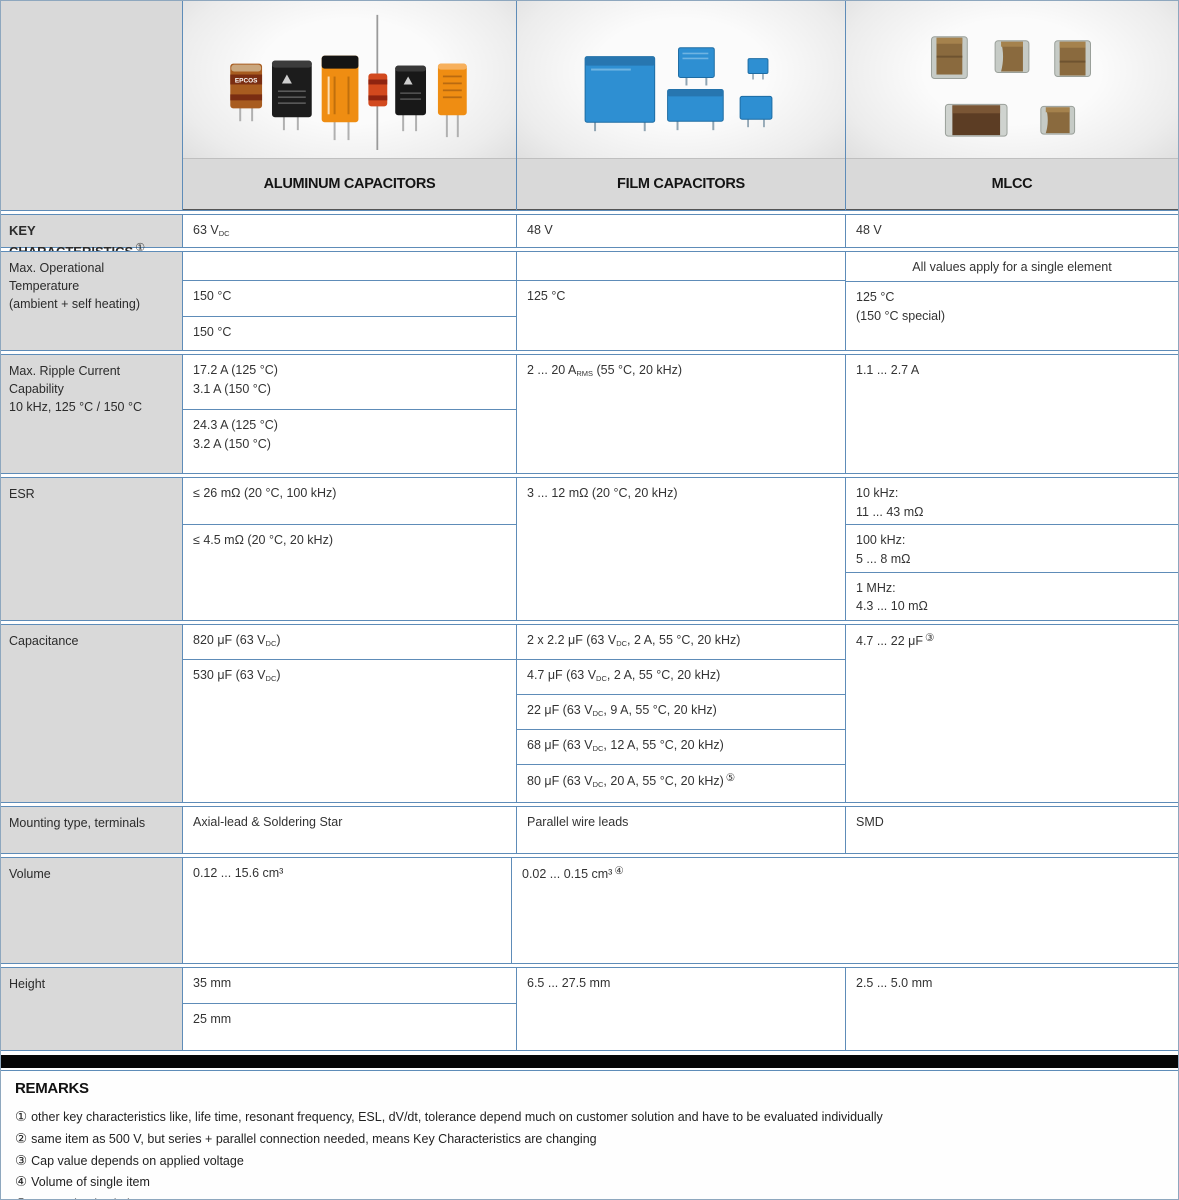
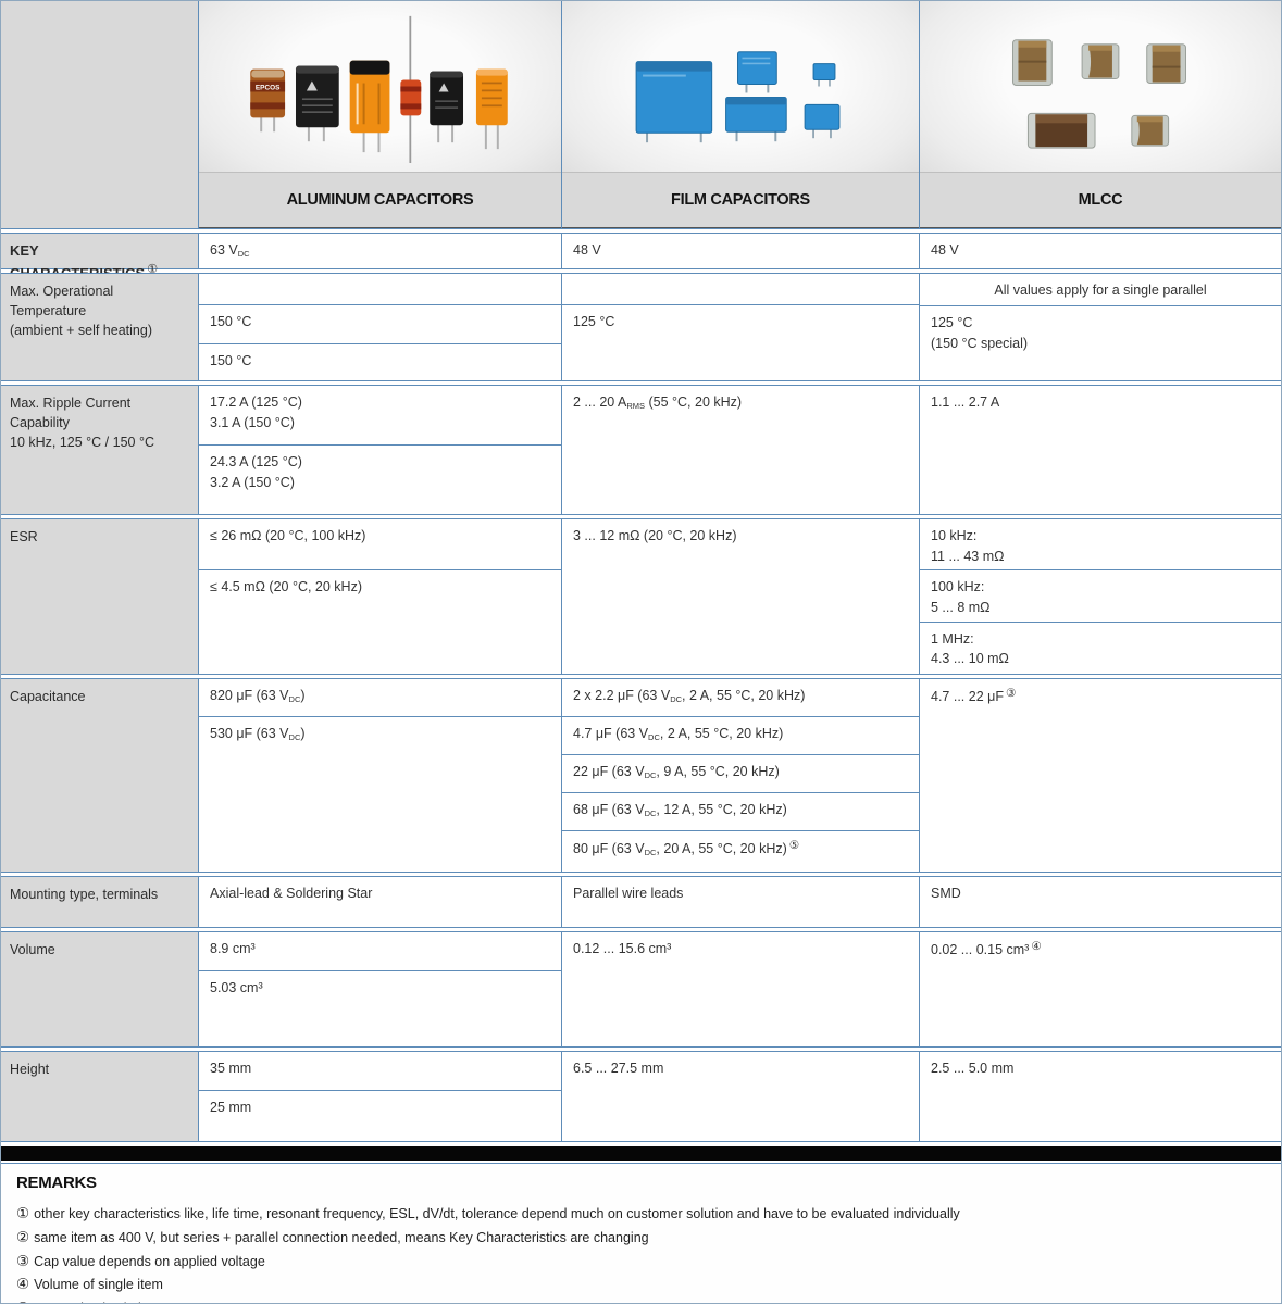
  ALUMINUM CAPACITORS
  FILM CAPACITORS
  MLCC
  63 VDC
  48 V
  48 V
  Max. Operational Temperature
  (ambient + self heating)
  150 °C
  150 °C
  125 °C
- All values apply for a single element
+ All values apply for a single parallel
  125 °C
  (150 °C special)
  Max. Ripple Current Capability
  10 kHz, 125 °C / 150 °C
  17.2 A (125 °C)
  3.1 A (150 °C)
  24.3 A (125 °C)
  3.2 A (150 °C)
  2 ... 20 ARMS (55 °C, 20 kHz)
  1.1 ... 2.7 A
  ESR
  ≤ 26 mΩ (20 °C, 100 kHz)
  ≤ 4.5 mΩ (20 °C, 20 kHz)
  3 ... 12 mΩ (20 °C, 20 kHz)
  10 kHz:
  11 ... 43 mΩ
  100 kHz:
  5 ... 8 mΩ
  1 MHz:
  4.3 ... 10 mΩ
  Capacitance
  820 μF (63 VDC)
  530 μF (63 VDC)
  2 x 2.2 μF (63 VDC, 2 A, 55 °C, 20 kHz)
  4.7 μF (63 VDC, 2 A, 55 °C, 20 kHz)
  22 μF (63 VDC, 9 A, 55 °C, 20 kHz)
  68 μF (63 VDC, 12 A, 55 °C, 20 kHz)
  80 μF (63 VDC, 20 A, 55 °C, 20 kHz) ⑤
  4.7 ... 22 μF ③
  Mounting type, terminals
  Axial-lead & Soldering Star
  Parallel wire leads
  SMD
  Volume
+ 8.9 cm³
+ 5.03 cm³
  0.12 ... 15.6 cm³
  0.02 ... 0.15 cm³ ④
  Height
  35 mm
  25 mm
  6.5 ... 27.5 mm
  2.5 ... 5.0 mm
  REMARKS
  ① other key characteristics like, life time, resonant frequency, ESL, dV/dt, tolerance depend much on customer solution and have to be evaluated individually
- ② same item as 500 V, but series + parallel connection needed, means Key Characteristics are changing
+ ② same item as 400 V, but series + parallel connection needed, means Key Characteristics are changing
  ③ Cap value depends on applied voltage
  ④ Volume of single item
